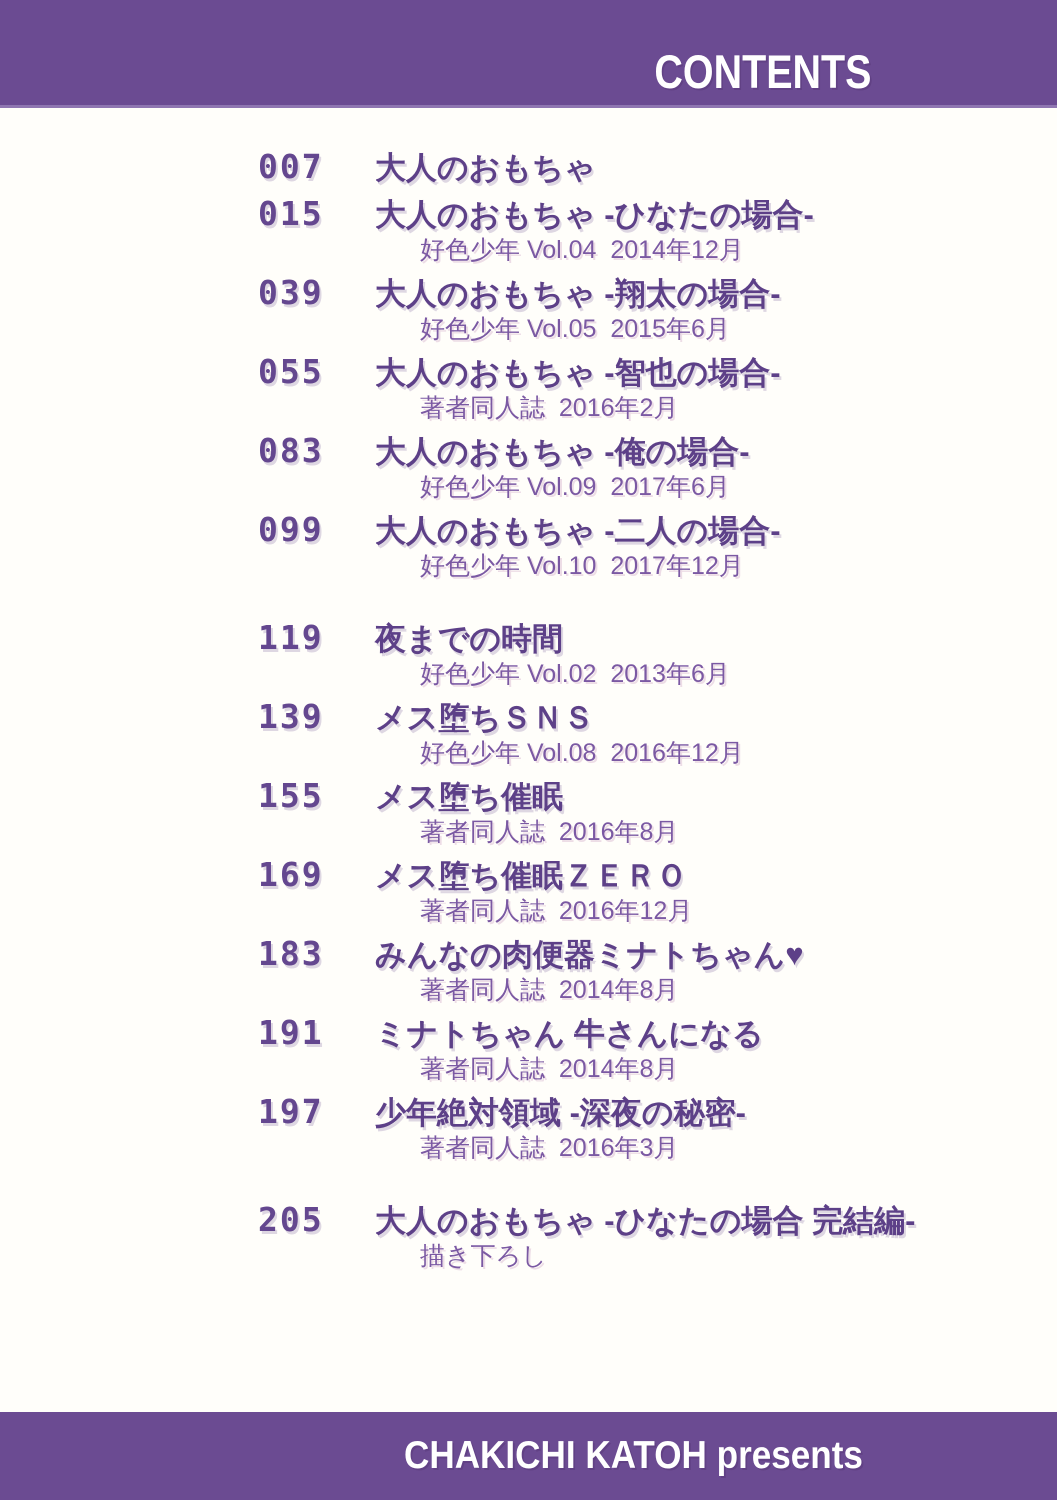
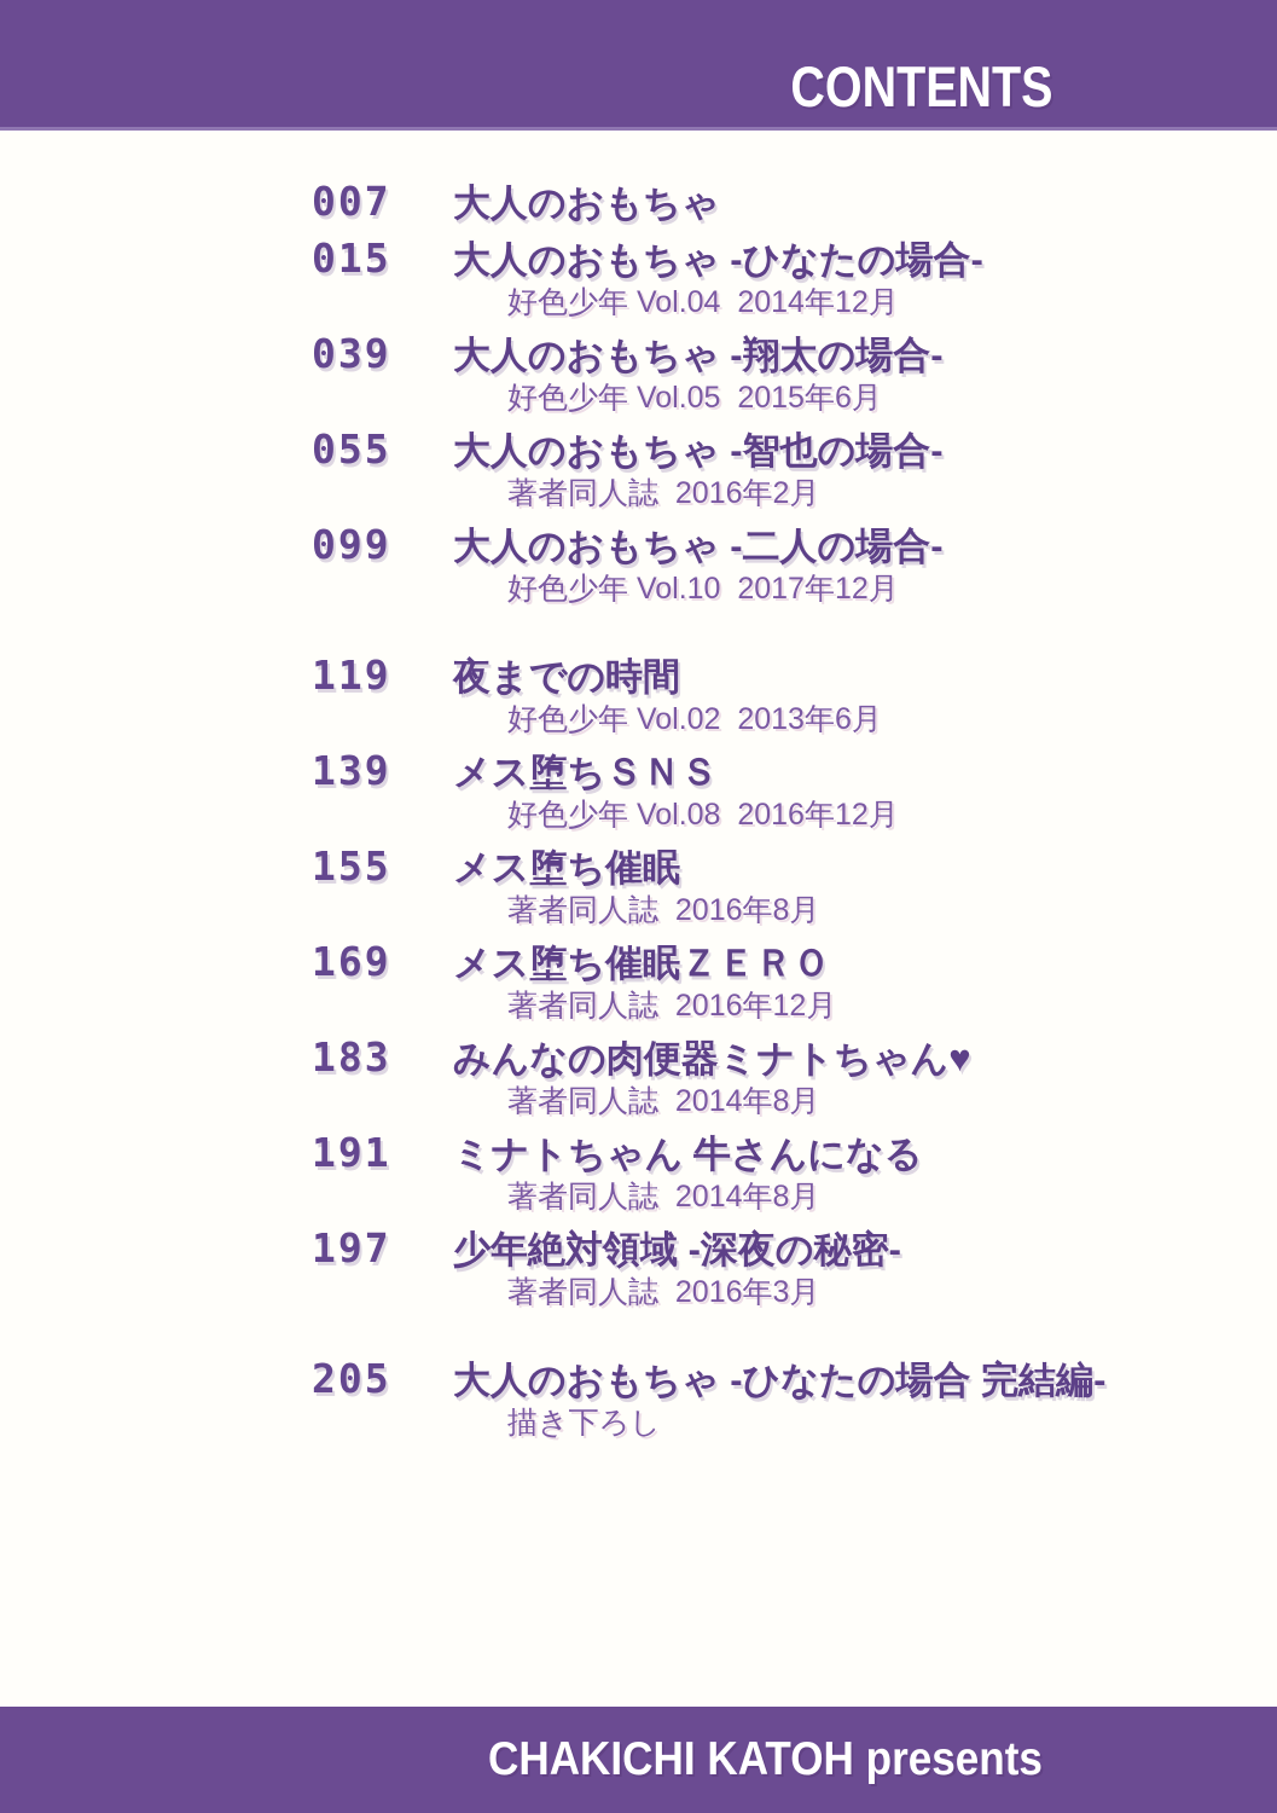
  CONTENTS
  007
  大人のおもちゃ
  015
  大人のおもちゃ -ひなたの場合-
  好色少年 Vol.04 2014年12月
  039
  大人のおもちゃ -翔太の場合-
  好色少年 Vol.05 2015年6月
  055
  大人のおもちゃ -智也の場合-
  著者同人誌 2016年2月
- 083
- 大人のおもちゃ -俺の場合-
- 好色少年 Vol.09 2017年6月
  099
  大人のおもちゃ -二人の場合-
  好色少年 Vol.10 2017年12月
  119
  夜までの時間
  好色少年 Vol.02 2013年6月
  139
  メス堕ちＳＮＳ
  好色少年 Vol.08 2016年12月
  155
  メス堕ち催眠
  著者同人誌 2016年8月
  169
  メス堕ち催眠ＺＥＲＯ
  著者同人誌 2016年12月
  183
  みんなの肉便器ミナトちゃん♥
  著者同人誌 2014年8月
  191
  ミナトちゃん 牛さんになる
  著者同人誌 2014年8月
  197
  少年絶対領域 -深夜の秘密-
  著者同人誌 2016年3月
  205
  大人のおもちゃ -ひなたの場合 完結編-
  描き下ろし
  CHAKICHI KATOH presents
